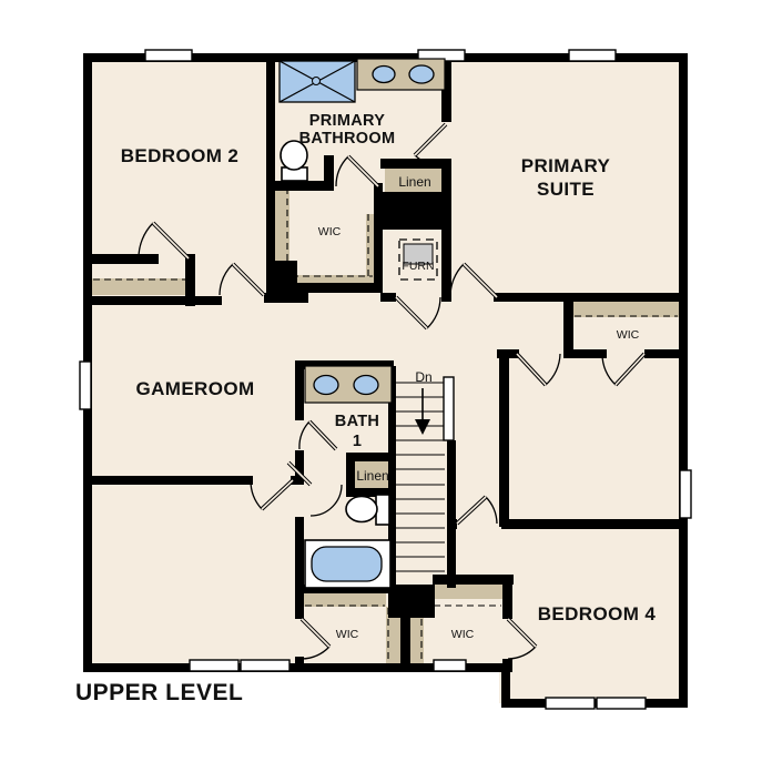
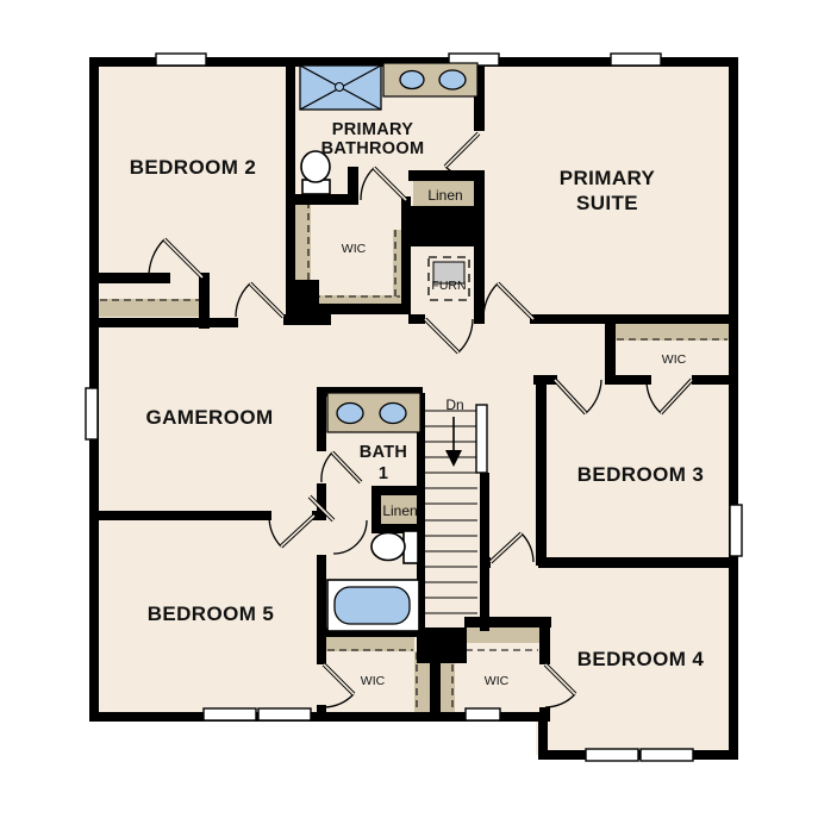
  BEDROOM 2
  PRIMARY
  BATHROOM
  PRIMARY
  SUITE
  Linen
  WIC
  FURN
  WIC
  GAMEROOM
  BATH
  1
  Dn
+ BEDROOM 3
+ BEDROOM 5
  Linen
  WIC
  WIC
  BEDROOM 4
- UPPER LEVEL
